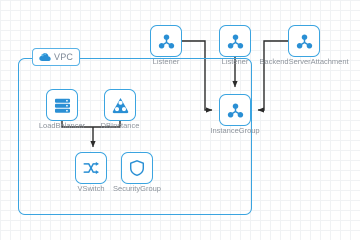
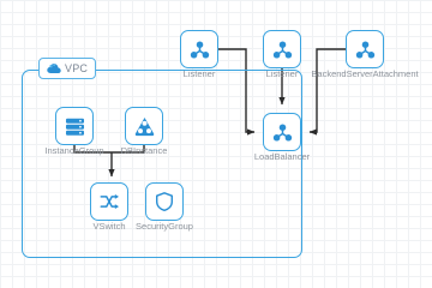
  VPC
- LoadBalancer
+ InstanceGroup
  DBInstance
  VSwitch
  SecurityGroup
  Listener
  Listener
  BackendServerAttachment
- InstanceGroup
+ LoadBalancer
